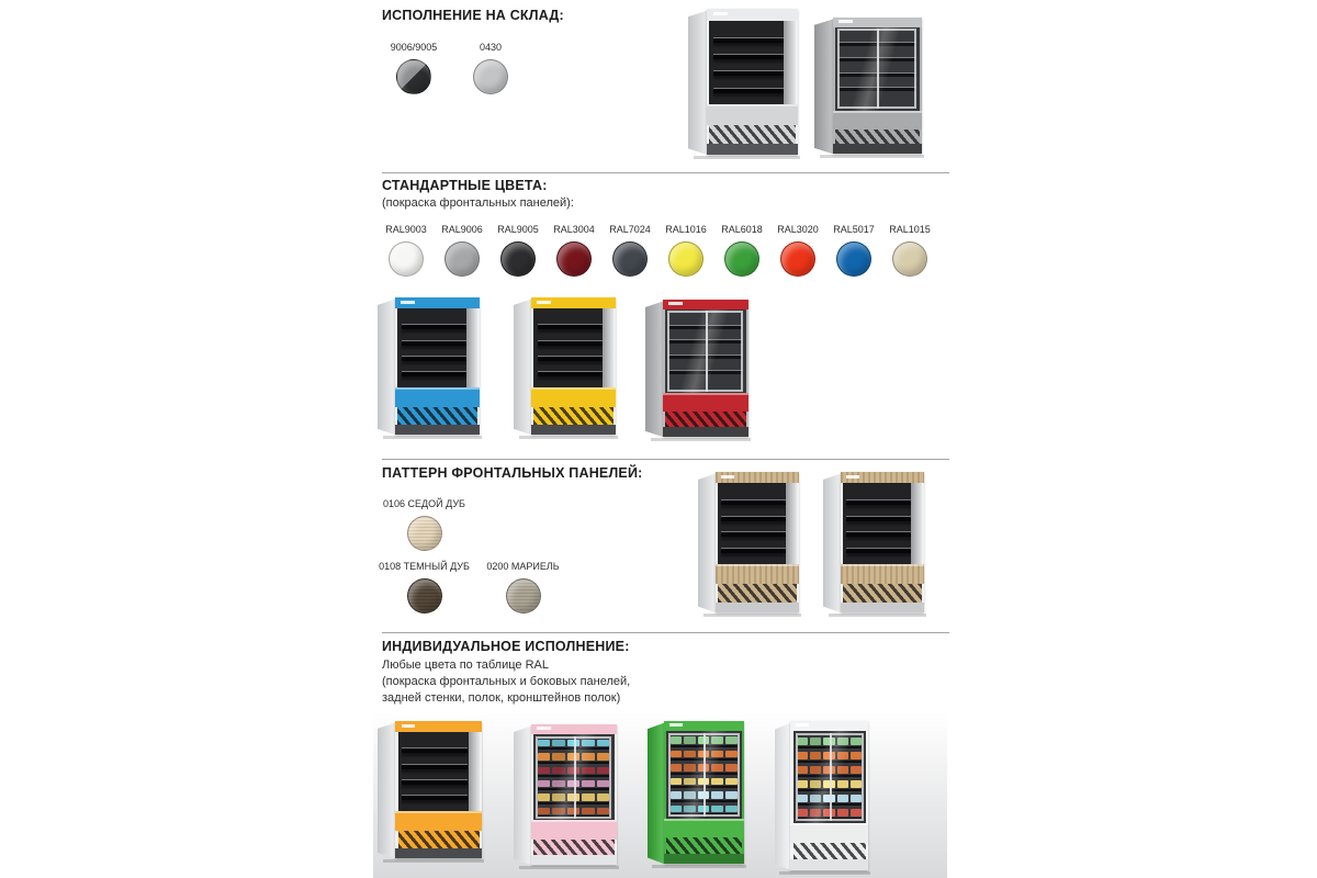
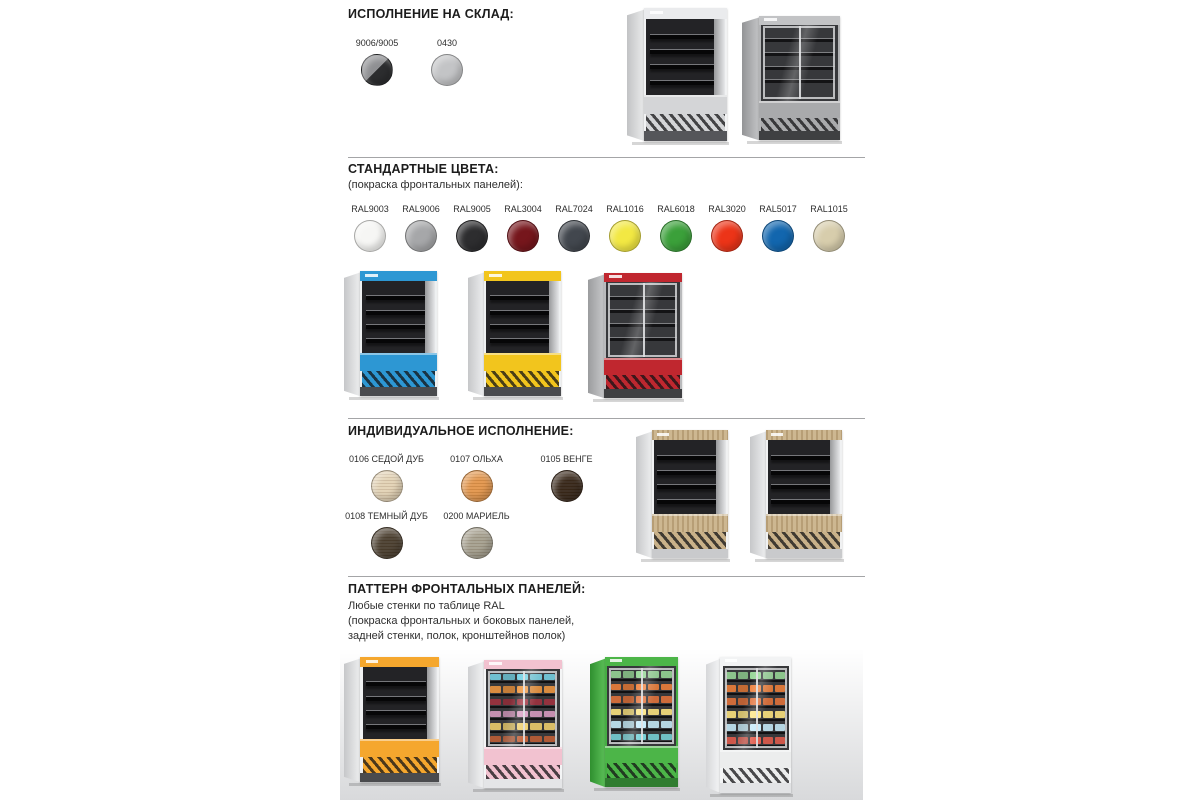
  ИСПОЛНЕНИЕ НА СКЛАД:
  9006/9005
  0430
  СТАНДАРТНЫЕ ЦВЕТА:
  (покраска фронтальных панелей):
  RAL9003
  RAL9006
  RAL9005
  RAL3004
  RAL7024
  RAL1016
  RAL6018
  RAL3020
  RAL5017
  RAL1015
- ПАТТЕРН ФРОНТАЛЬНЫХ ПАНЕЛЕЙ:
+ ИНДИВИДУАЛЬНОЕ ИСПОЛНЕНИЕ:
  0106 СЕДОЙ ДУБ
+ 0107 ОЛЬХА
+ 0105 ВЕНГЕ
  0108 ТЕМНЫЙ ДУБ
  0200 МАРИЕЛЬ
- ИНДИВИДУАЛЬНОЕ ИСПОЛНЕНИЕ:
+ ПАТТЕРН ФРОНТАЛЬНЫХ ПАНЕЛЕЙ:
- Любые цвета по таблице RAL
+ Любые стенки по таблице RAL
  (покраска фронтальных и боковых панелей,
  задней стенки, полок, кронштейнов полок)
